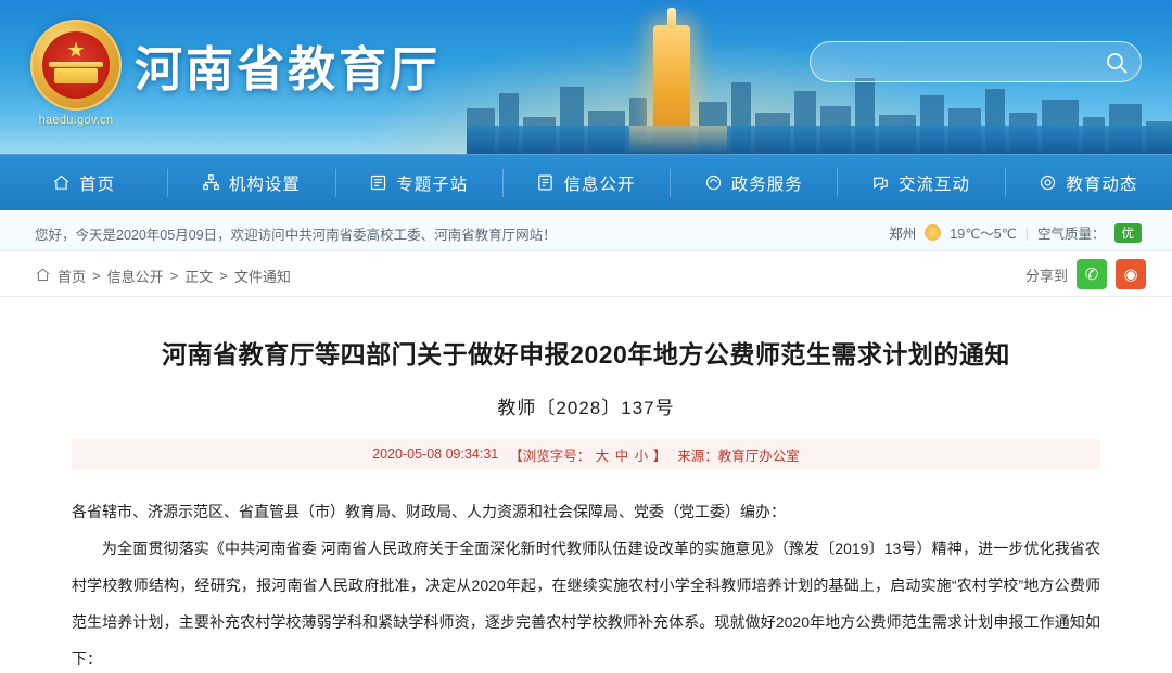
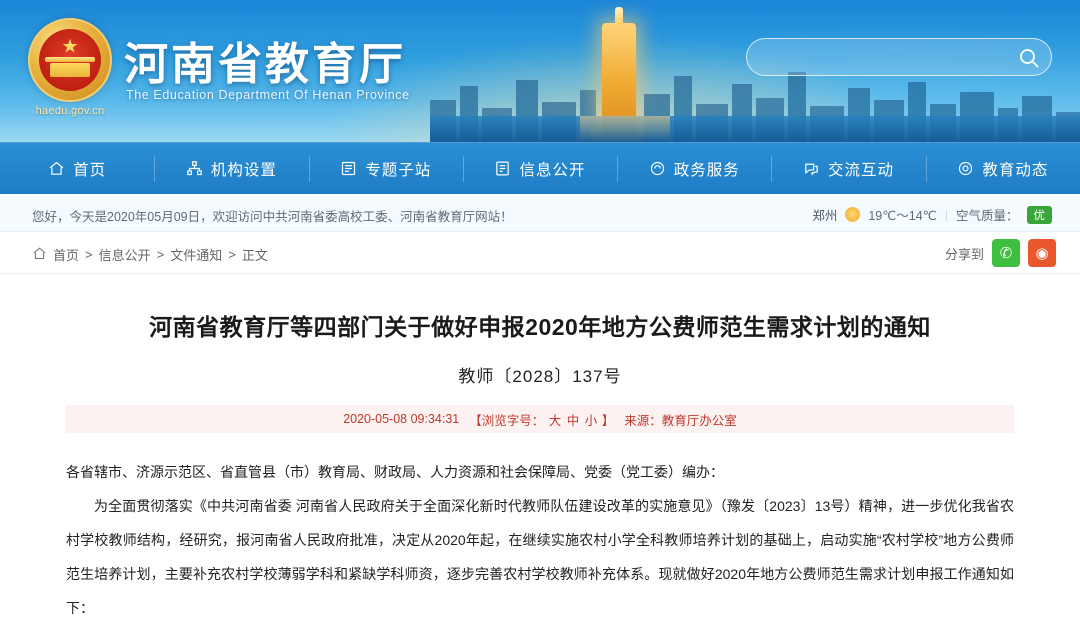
  ★
  haedu.gov.cn
  河南省教育厅
+ The Education Department Of Henan Province
  首页
  机构设置
  专题子站
  信息公开
  政务服务
  交流互动
  教育动态
  您好，今天是2020年05月09日，欢迎访问中共河南省委高校工委、河南省教育厅网站！
  郑州
- 19℃～5℃
+ 19℃～14℃
  |
  空气质量：
  优
  首页
  >
  信息公开
  >
- 正文
+ 文件通知
  >
- 文件通知
+ 正文
  分享到
  ✆
  ◉
  河南省教育厅等四部门关于做好申报2020年地方公费师范生需求计划的通知
  教师〔2028〕137号
  2020-05-08 09:34:31
  【浏览字号： 大 中 小 】
  来源：教育厅办公室
  各省辖市、济源示范区、省直管县（市）教育局、财政局、人力资源和社会保障局、党委（党工委）编办：
- 为全面贯彻落实《中共河南省委 河南省人民政府关于全面深化新时代教师队伍建设改革的实施意见》（豫发〔2019〕13号）精神，进一步优化我省农村学校教师结构，经研究，报河南省人民政府批准，决定从2020年起，在继续实施农村小学全科教师培养计划的基础上，启动实施“农村学校”地方公费师范生培养计划，主要补充农村学校薄弱学科和紧缺学科师资，逐步完善农村学校教师补充体系。现就做好2020年地方公费师范生需求计划申报工作通知如下：
+ 为全面贯彻落实《中共河南省委 河南省人民政府关于全面深化新时代教师队伍建设改革的实施意见》（豫发〔2023〕13号）精神，进一步优化我省农村学校教师结构，经研究，报河南省人民政府批准，决定从2020年起，在继续实施农村小学全科教师培养计划的基础上，启动实施“农村学校”地方公费师范生培养计划，主要补充农村学校薄弱学科和紧缺学科师资，逐步完善农村学校教师补充体系。现就做好2020年地方公费师范生需求计划申报工作通知如下：
